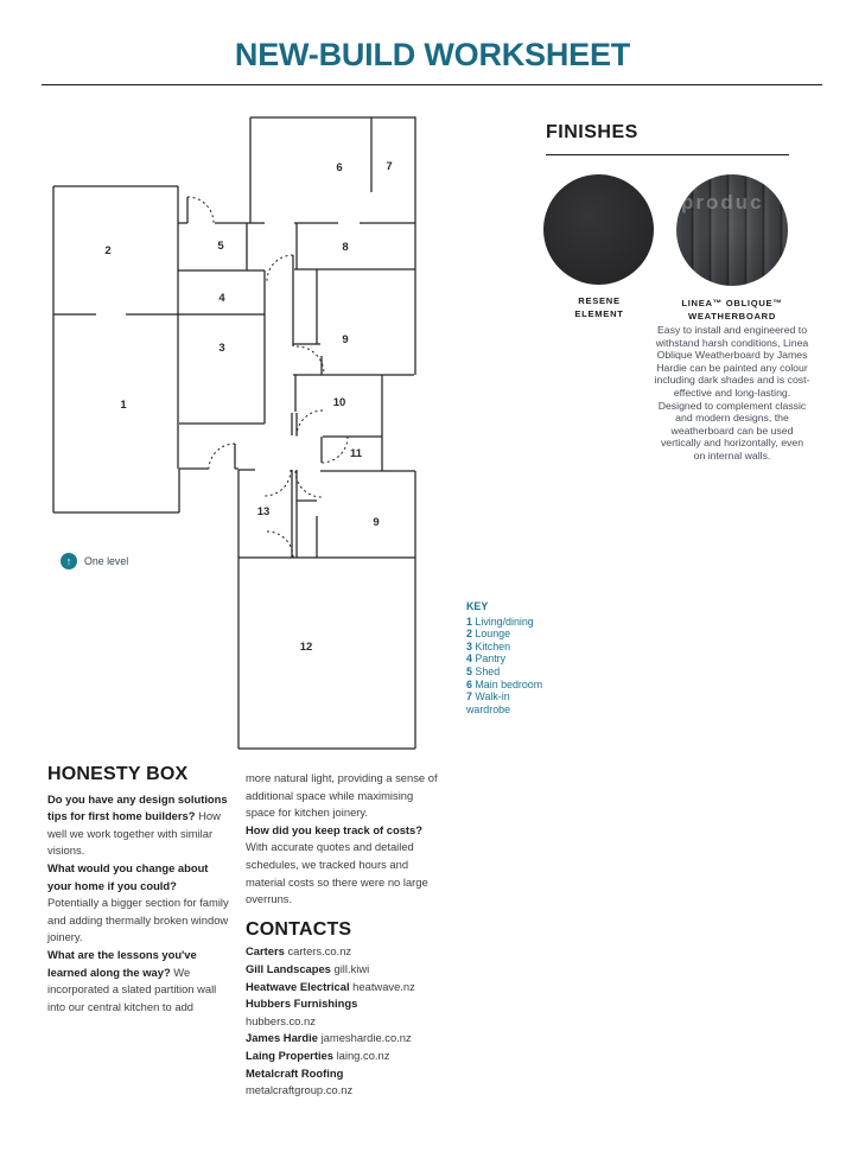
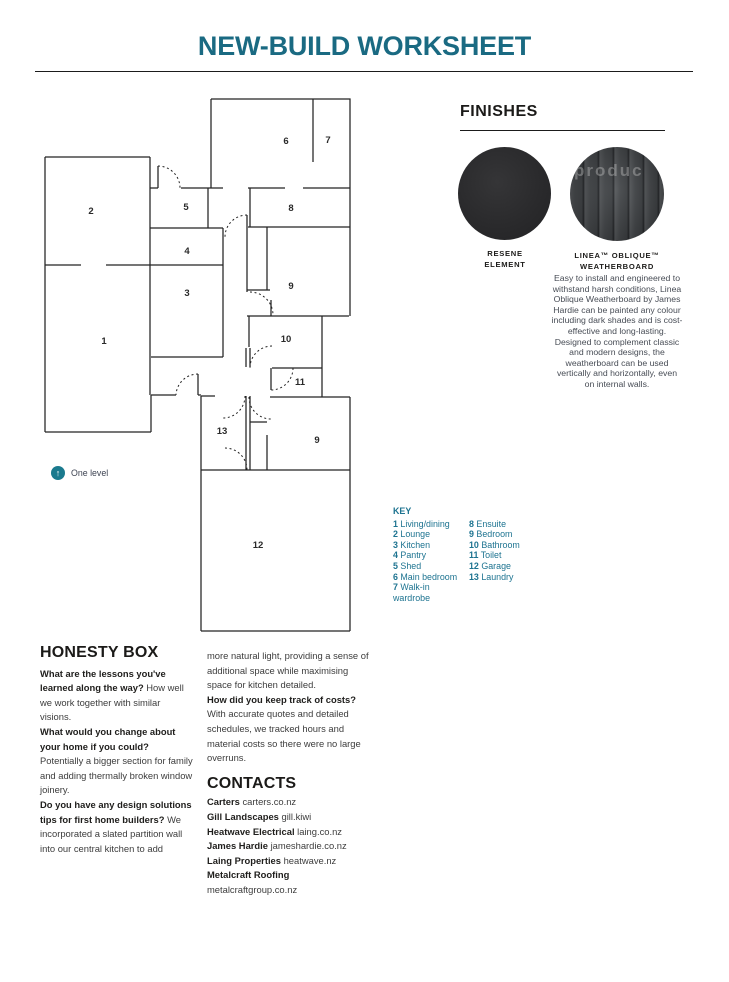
  NEW-BUILD WORKSHEET
  1
  2
  3
  4
  5
  6
  7
  8
  9
  10
  11
  12
  13
  9
  ↑
  One level
  FINISHES
  produc
  RESENE
  ELEMENT
  LINEA™ OBLIQUE™
  WEATHERBOARD
  Easy to install and engineered to withstand harsh conditions, Linea Oblique Weatherboard by James Hardie can be painted any colour including dark shades and is cost-effective and long-lasting. Designed to complement classic and modern designs, the weatherboard can be used vertically and horizontally, even on internal walls.
  KEY
  1 Living/dining
  2 Lounge
  3 Kitchen
  4 Pantry
  5 Shed
  6 Main bedroom
  7 Walk-in wardrobe
+ 8 Ensuite
+ 9 Bedroom
+ 10 Bathroom
+ 11 Toilet
+ 12 Garage
+ 13 Laundry
  HONESTY BOX
- Do you have any design solutions tips for first home builders? How well we work together with similar visions.
+ What are the lessons you've learned along the way? How well we work together with similar visions.
  What would you change about your home if you could? Potentially a bigger section for family and adding thermally broken window joinery.
- What are the lessons you've learned along the way? We incorporated a slated partition wall into our central kitchen to add
+ Do you have any design solutions tips for first home builders? We incorporated a slated partition wall into our central kitchen to add
- more natural light, providing a sense of additional space while maximising space for kitchen joinery.
+ more natural light, providing a sense of additional space while maximising space for kitchen detailed.
  How did you keep track of costs? With accurate quotes and detailed schedules, we tracked hours and material costs so there were no large overruns.
  CONTACTS
  Carters carters.co.nz
  Gill Landscapes gill.kiwi
- Heatwave Electrical heatwave.nz
+ Heatwave Electrical laing.co.nz
- Hubbers Furnishings
- hubbers.co.nz
  James Hardie jameshardie.co.nz
- Laing Properties laing.co.nz
+ Laing Properties heatwave.nz
  Metalcraft Roofing
  metalcraftgroup.co.nz
